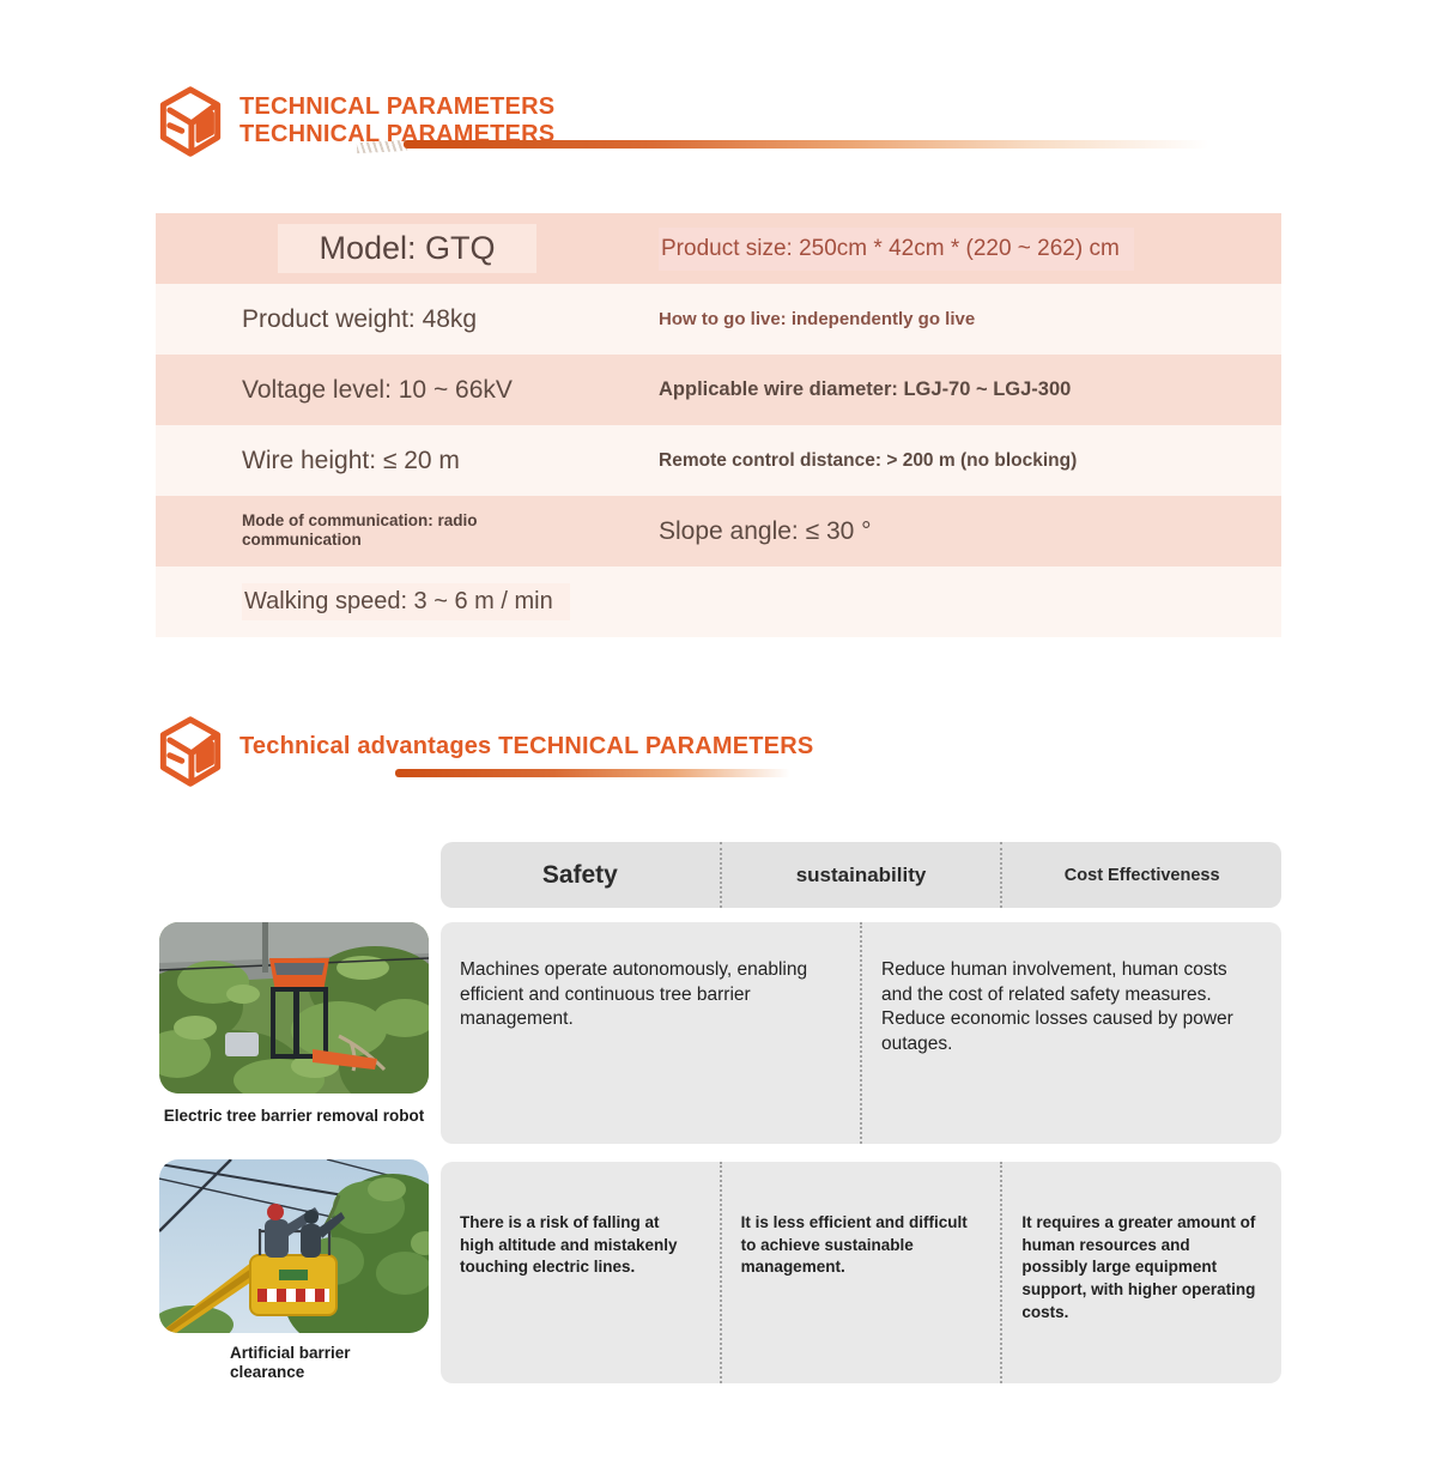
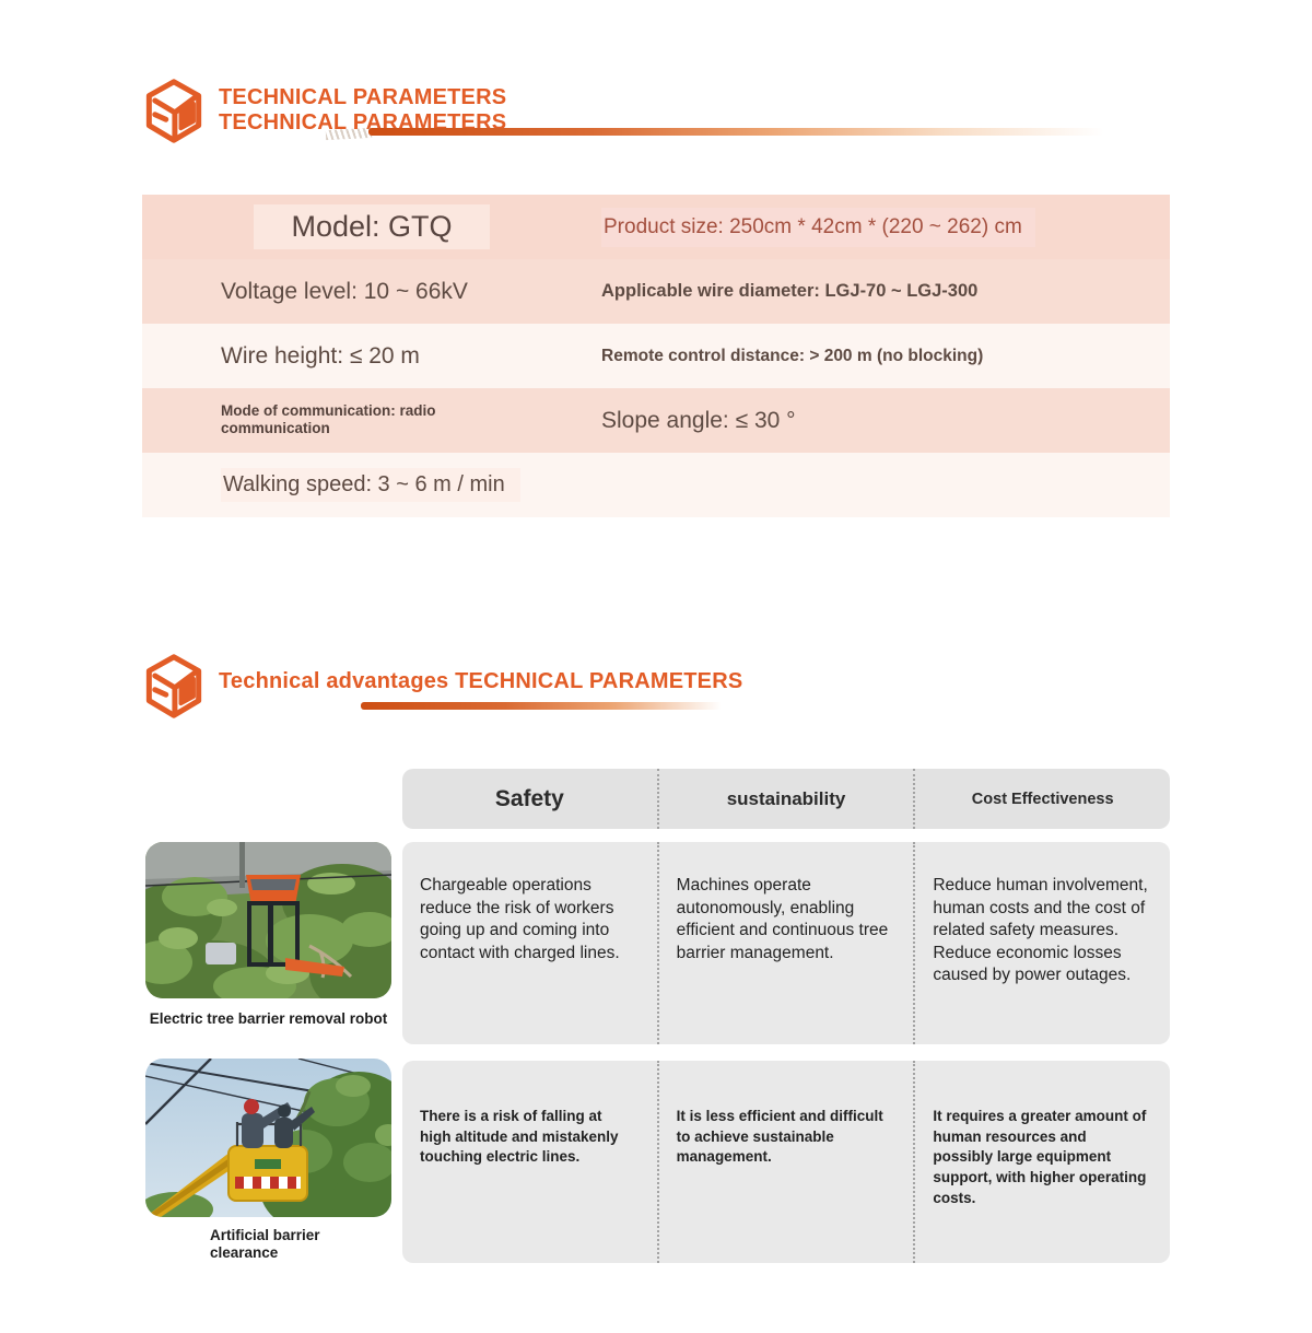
  TECHNICAL PARAMETERS TECHNICAL PARAMETERS
  Model: GTQ
  Product size: 250cm * 42cm * (220 ~ 262) cm
- Product weight: 48kg
- How to go live: independently go live
  Voltage level: 10 ~ 66kV
  Applicable wire diameter: LGJ-70 ~ LGJ-300
  Wire height: ≤ 20 m
  Remote control distance: > 200 m (no blocking)
  Mode of communication: radio communication
  Slope angle: ≤ 30 °
  Walking speed: 3 ~ 6 m / min
  Technical advantages TECHNICAL PARAMETERS
  Safety
  sustainability
  Cost Effectiveness
+ Chargeable operations reduce the risk of workers going up and coming into contact with charged lines.
  Machines operate autonomously, enabling efficient and continuous tree barrier management.
  Reduce human involvement, human costs and the cost of related safety measures.
  Reduce economic losses caused by power outages.
  There is a risk of falling at high altitude and mistakenly touching electric lines.
  It is less efficient and difficult to achieve sustainable management.
  It requires a greater amount of human resources and possibly large equipment support, with higher operating costs.
  Electric tree barrier removal robot
  Artificial barrier
  clearance
